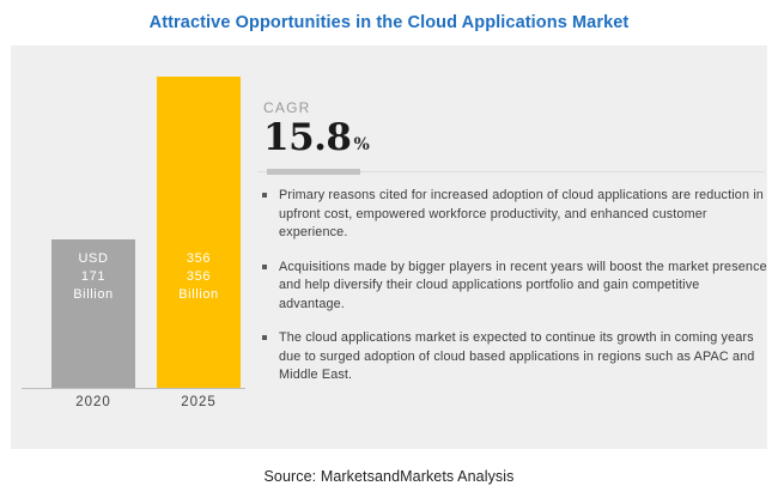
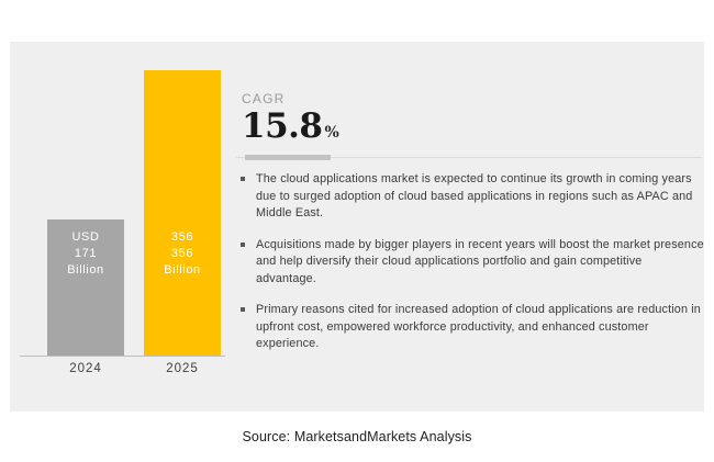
- Attractive Opportunities in the Cloud Applications Market
  USD
  171
  Billion
  356
  356
  Billion
- 2020
+ 2024
  2025
  CAGR
  15.8
  %
- Primary reasons cited for increased adoption of cloud applications are reduction in upfront cost, empowered workforce productivity, and enhanced customer experience.
+ The cloud applications market is expected to continue its growth in coming years due to surged adoption of cloud based applications in regions such as APAC and Middle East.
  Acquisitions made by bigger players in recent years will boost the market presence and help diversify their cloud applications portfolio and gain competitive advantage.
- The cloud applications market is expected to continue its growth in coming years due to surged adoption of cloud based applications in regions such as APAC and Middle East.
+ Primary reasons cited for increased adoption of cloud applications are reduction in upfront cost, empowered workforce productivity, and enhanced customer experience.
  Source: MarketsandMarkets Analysis
